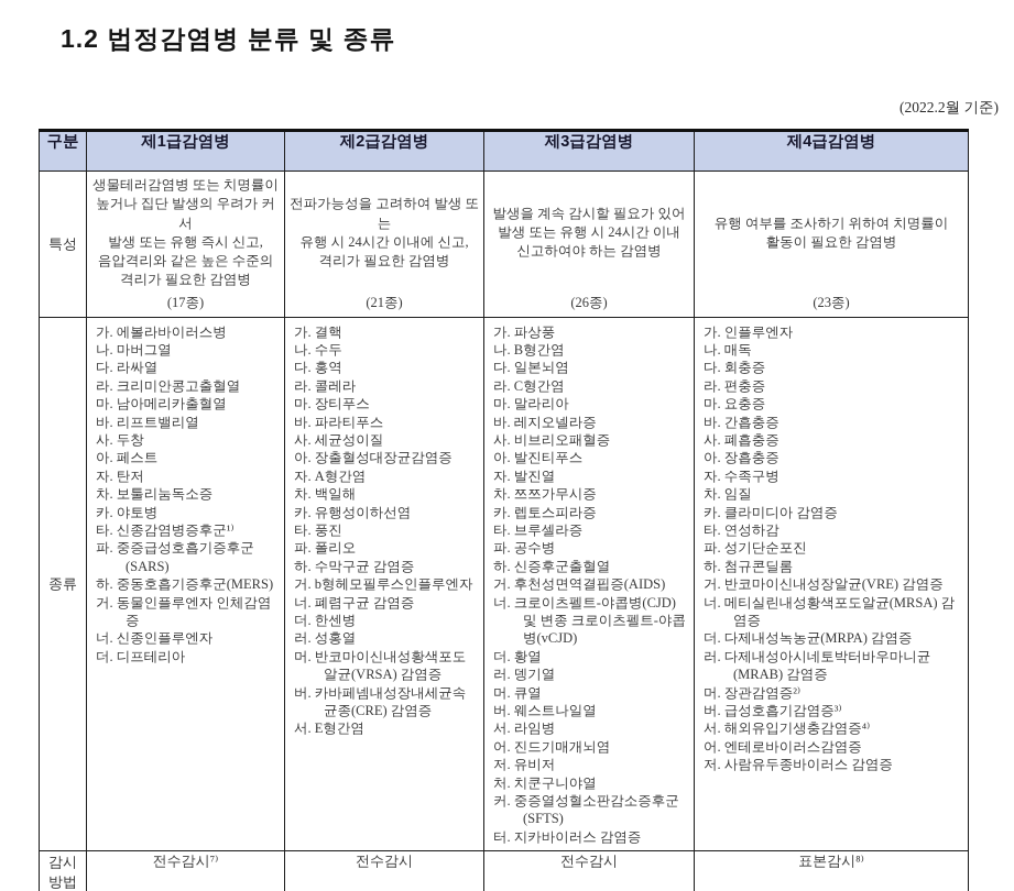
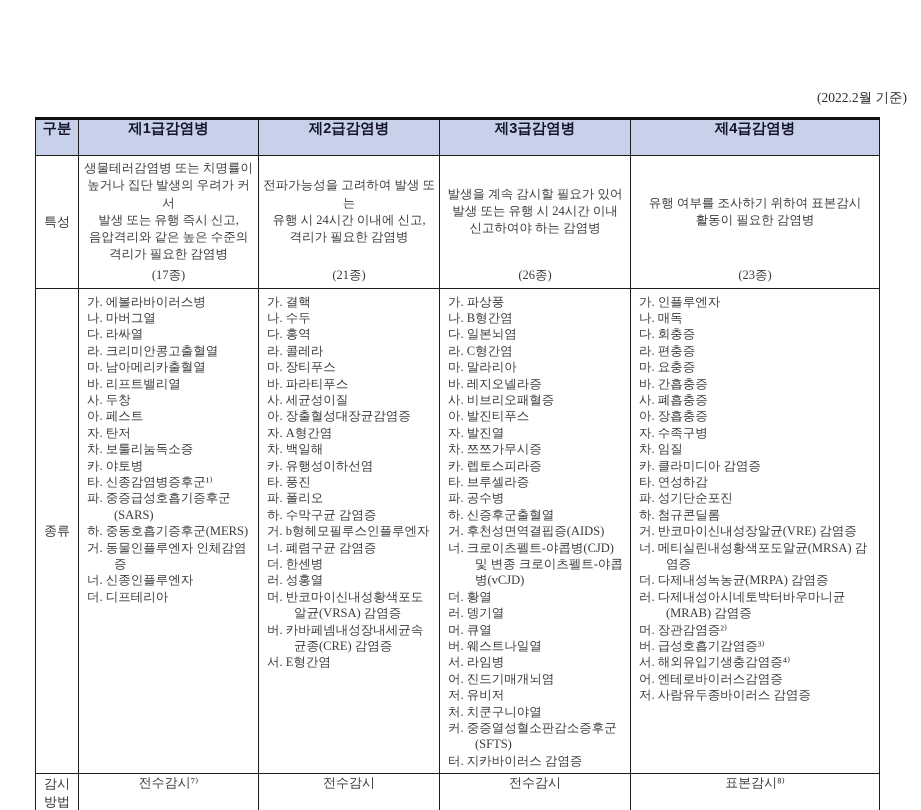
- 1.2 법정감염병 분류 및 종류
  (2022.2월 기준)
  구분	제1급감염병	제2급감염병	제3급감염병	제4급감염병
- 특성	생물테러감염병 또는 치명률이 높거나 집단 발생의 우려가 커서 발생 또는 유행 즉시 신고, 음압격리와 같은 높은 수준의 격리가 필요한 감염병 (17종)	전파가능성을 고려하여 발생 또는 유행 시 24시간 이내에 신고, 격리가 필요한 감염병 (21종)	발생을 계속 감시할 필요가 있어 발생 또는 유행 시 24시간 이내 신고하여야 하는 감염병 (26종)	유행 여부를 조사하기 위하여 치명률이 활동이 필요한 감염병 (23종)
+ 특성	생물테러감염병 또는 치명률이 높거나 집단 발생의 우려가 커서 발생 또는 유행 즉시 신고, 음압격리와 같은 높은 수준의 격리가 필요한 감염병 (17종)	전파가능성을 고려하여 발생 또는 유행 시 24시간 이내에 신고, 격리가 필요한 감염병 (21종)	발생을 계속 감시할 필요가 있어 발생 또는 유행 시 24시간 이내 신고하여야 하는 감염병 (26종)	유행 여부를 조사하기 위하여 표본감시 활동이 필요한 감염병 (23종)
  종류	가. 에볼라바이러스병나. 마버그열다. 라싸열라. 크리미안콩고출혈열마. 남아메리카출혈열바. 리프트밸리열사. 두창아. 페스트자. 탄저차. 보툴리눔독소증카. 야토병타. 신종감염병증후군¹⁾파. 중증급성호흡기증후군(SARS)하. 중동호흡기증후군(MERS)거. 동물인플루엔자 인체감염증너. 신종인플루엔자더. 디프테리아	가. 결핵나. 수두다. 홍역라. 콜레라마. 장티푸스바. 파라티푸스사. 세균성이질아. 장출혈성대장균감염증자. A형간염차. 백일해카. 유행성이하선염타. 풍진파. 폴리오하. 수막구균 감염증거. b형헤모필루스인플루엔자너. 폐렴구균 감염증더. 한센병러. 성홍열머. 반코마이신내성황색포도알균(VRSA) 감염증버. 카바페넴내성장내세균속균종(CRE) 감염증서. E형간염	가. 파상풍나. B형간염다. 일본뇌염라. C형간염마. 말라리아바. 레지오넬라증사. 비브리오패혈증아. 발진티푸스자. 발진열차. 쯔쯔가무시증카. 렙토스피라증타. 브루셀라증파. 공수병하. 신증후군출혈열거. 후천성면역결핍증(AIDS)너. 크로이츠펠트-야콥병(CJD) 및 변종 크로이츠펠트-야콥병(vCJD)더. 황열러. 뎅기열머. 큐열버. 웨스트나일열서. 라임병어. 진드기매개뇌염저. 유비저처. 치쿤구니야열커. 중증열성혈소판감소증후군(SFTS)터. 지카바이러스 감염증	가. 인플루엔자나. 매독다. 회충증라. 편충증마. 요충증바. 간흡충증사. 폐흡충증아. 장흡충증자. 수족구병차. 임질카. 클라미디아 감염증타. 연성하감파. 성기단순포진하. 첨규콘딜롬거. 반코마이신내성장알균(VRE) 감염증너. 메티실린내성황색포도알균(MRSA) 감염증더. 다제내성녹농균(MRPA) 감염증러. 다제내성아시네토박터바우마니균(MRAB) 감염증머. 장관감염증²⁾버. 급성호흡기감염증³⁾서. 해외유입기생충감염증⁴⁾어. 엔테로바이러스감염증저. 사람유두종바이러스 감염증
  감시 방법	전수감시⁷⁾	전수감시	전수감시	표본감시⁸⁾
